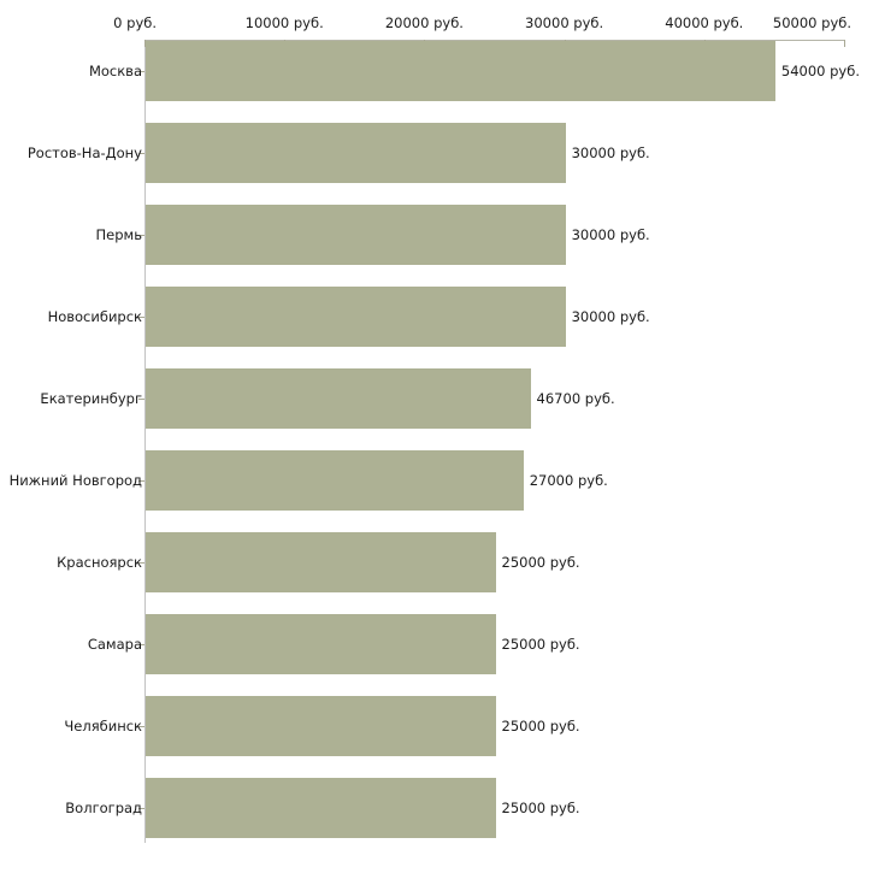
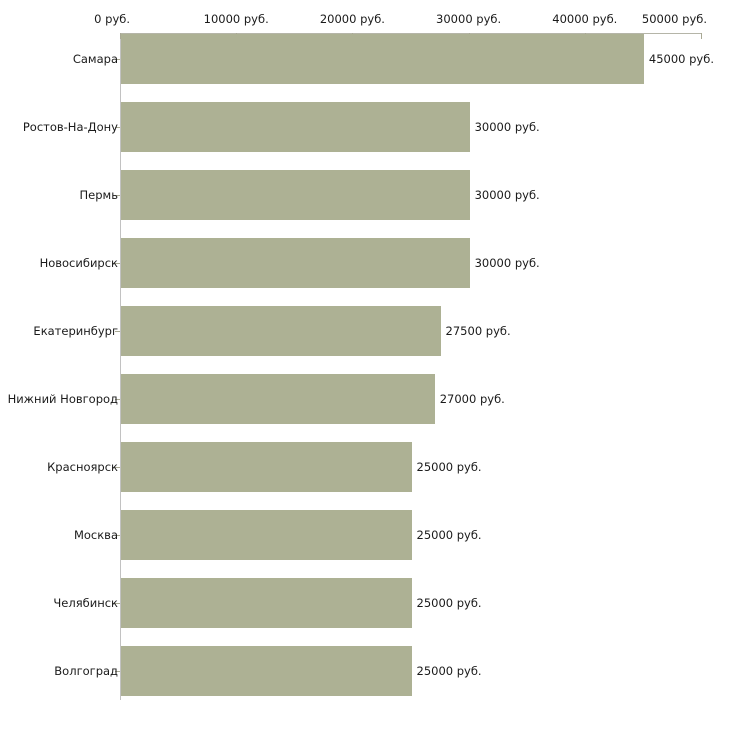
  0 руб.
  10000 руб.
  20000 руб.
  30000 руб.
  40000 руб.
  50000 руб.
- Москва
+ Самара
  Ростов-На-Дону
  Пермь
  Новосибирск
  Екатеринбург
  Нижний Новгород
  Красноярск
- Самара
+ Москва
  Челябинск
  Волгоград
- 54000 руб.
+ 45000 руб.
  30000 руб.
  30000 руб.
  30000 руб.
- 46700 руб.
+ 27500 руб.
  27000 руб.
  25000 руб.
  25000 руб.
  25000 руб.
  25000 руб.
